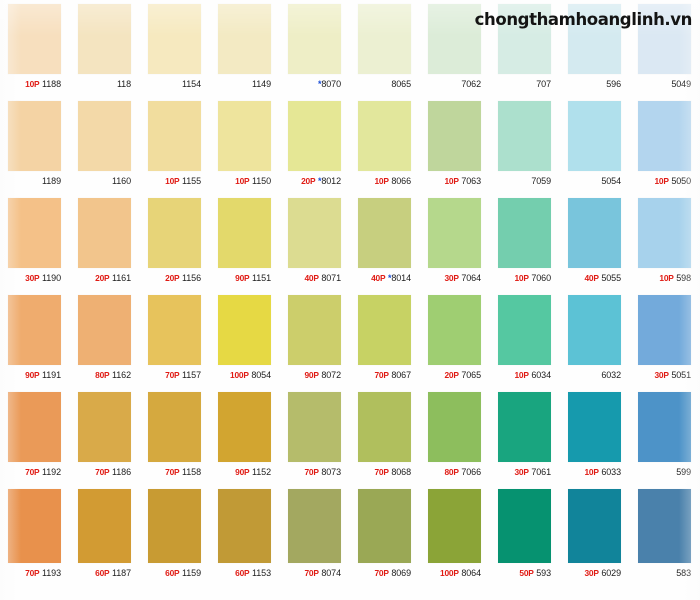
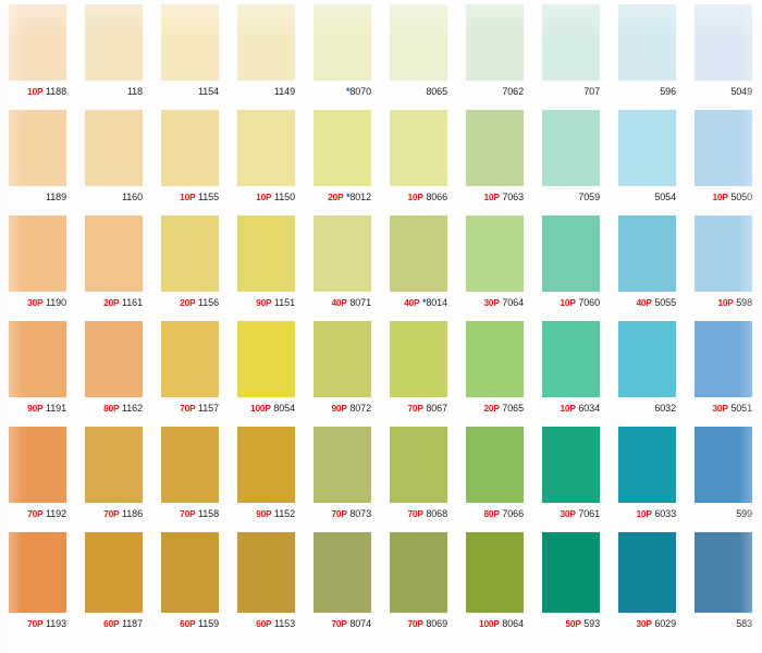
- chongthamhoanglinh.vn
